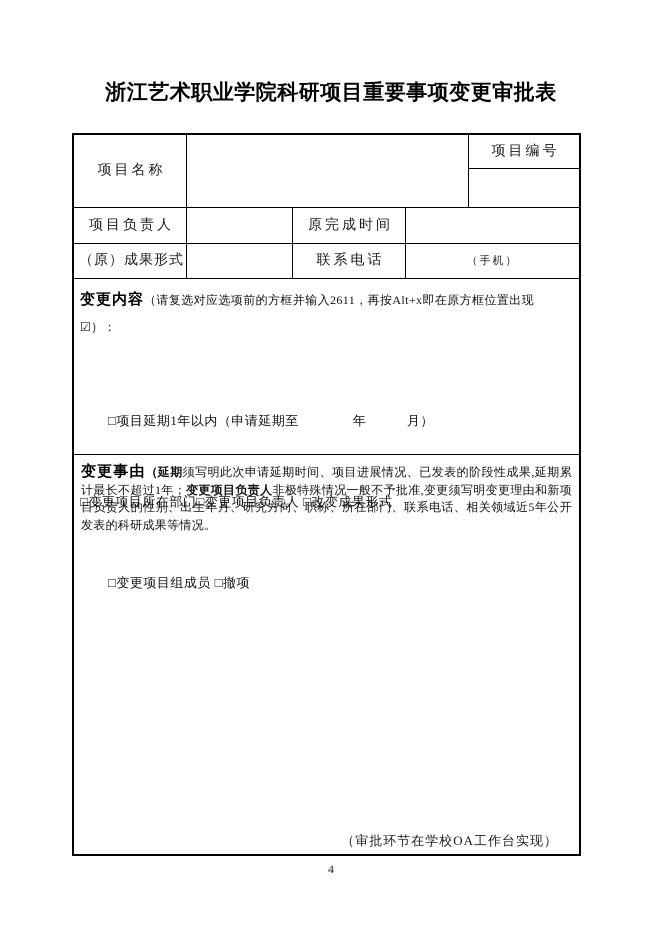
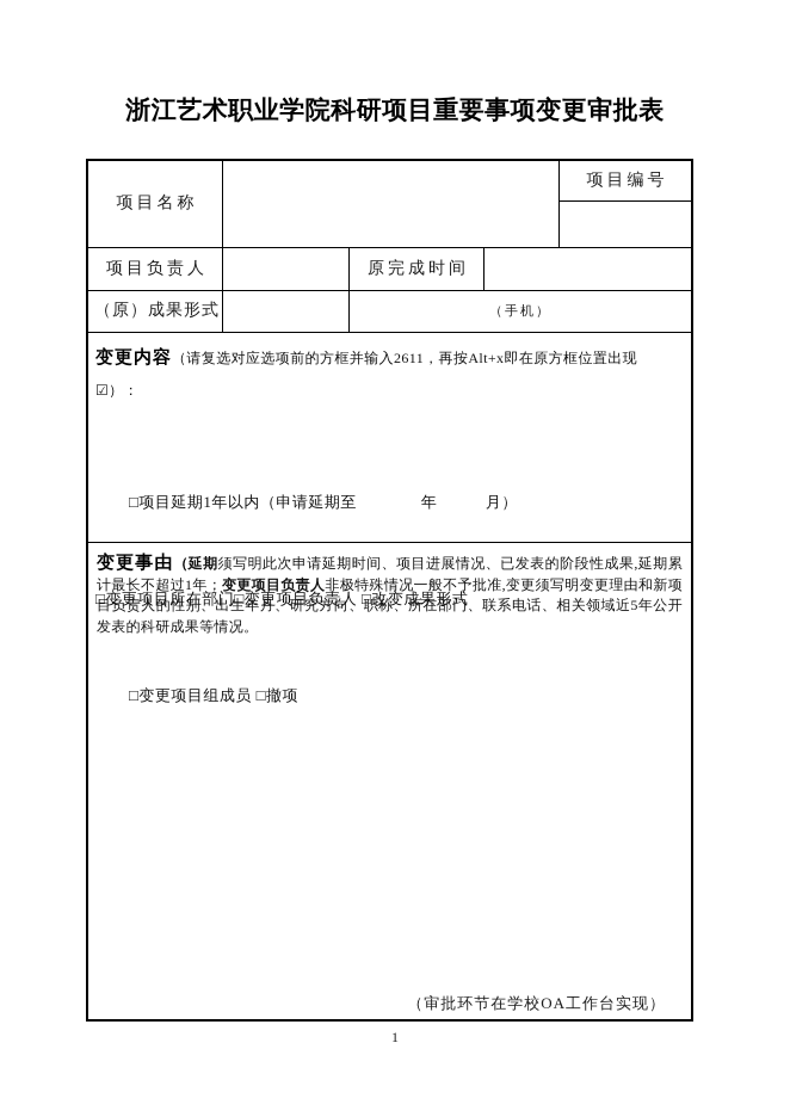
  浙江艺术职业学院科研项目重要事项变更审批表
  项目名称
  项目编号
  项目负责人
  原完成时间
  （原）成果形式
- 联系电话
  （手机）
  变更内容（请复选对应选项前的方框并输入2611，再按Alt+x即在原方框位置出现
  ☑）：
  □项目延期1年以内（申请延期至 年 月）
  □变更项目所在部门□变更项目负责人 □改变成果形式
  □变更项目组成员 □撤项
  变更事由（延期须写明此次申请延期时间、项目进展情况、已发表的阶段性成果,延期累计最长不超过1年；变更项目负责人非极特殊情况一般不予批准,变更须写明变更理由和新项目负责人的性别、出生年月、研究方向、职称、所在部门、联系电话、相关领域近5年公开发表的科研成果等情况。
  （审批环节在学校OA工作台实现）
- 4
+ 1
